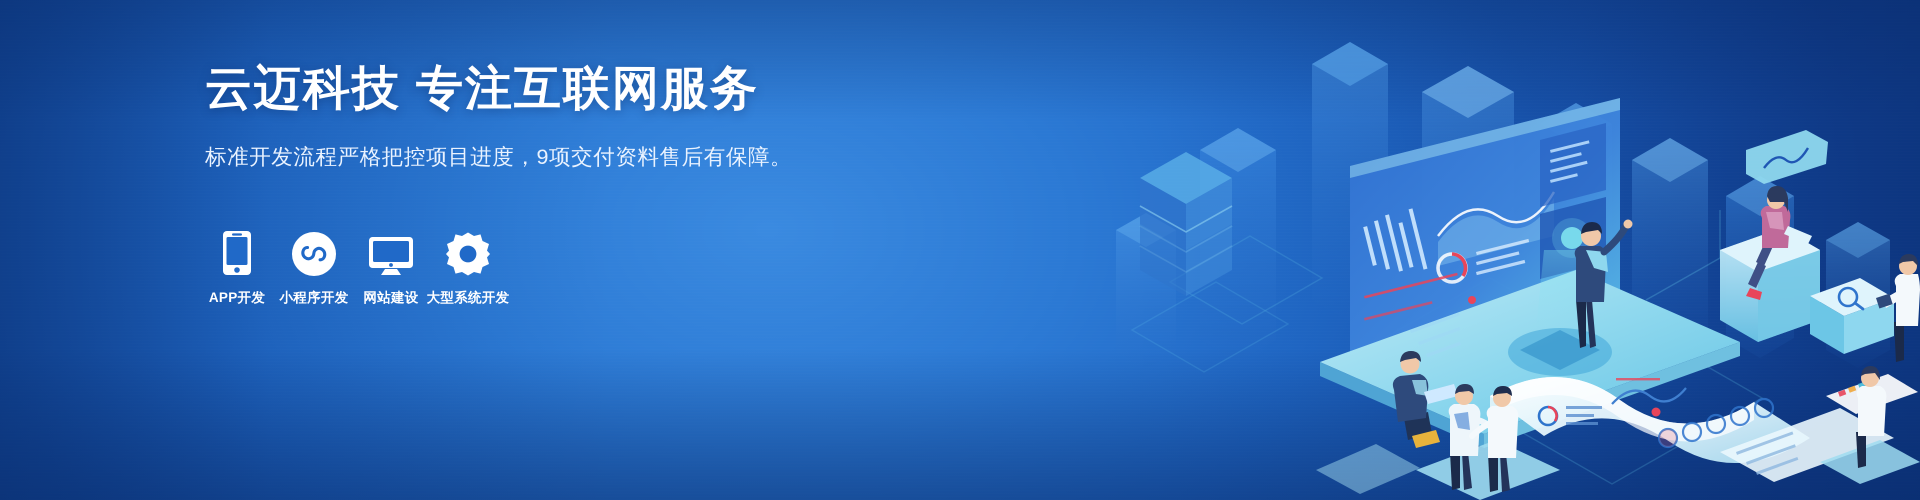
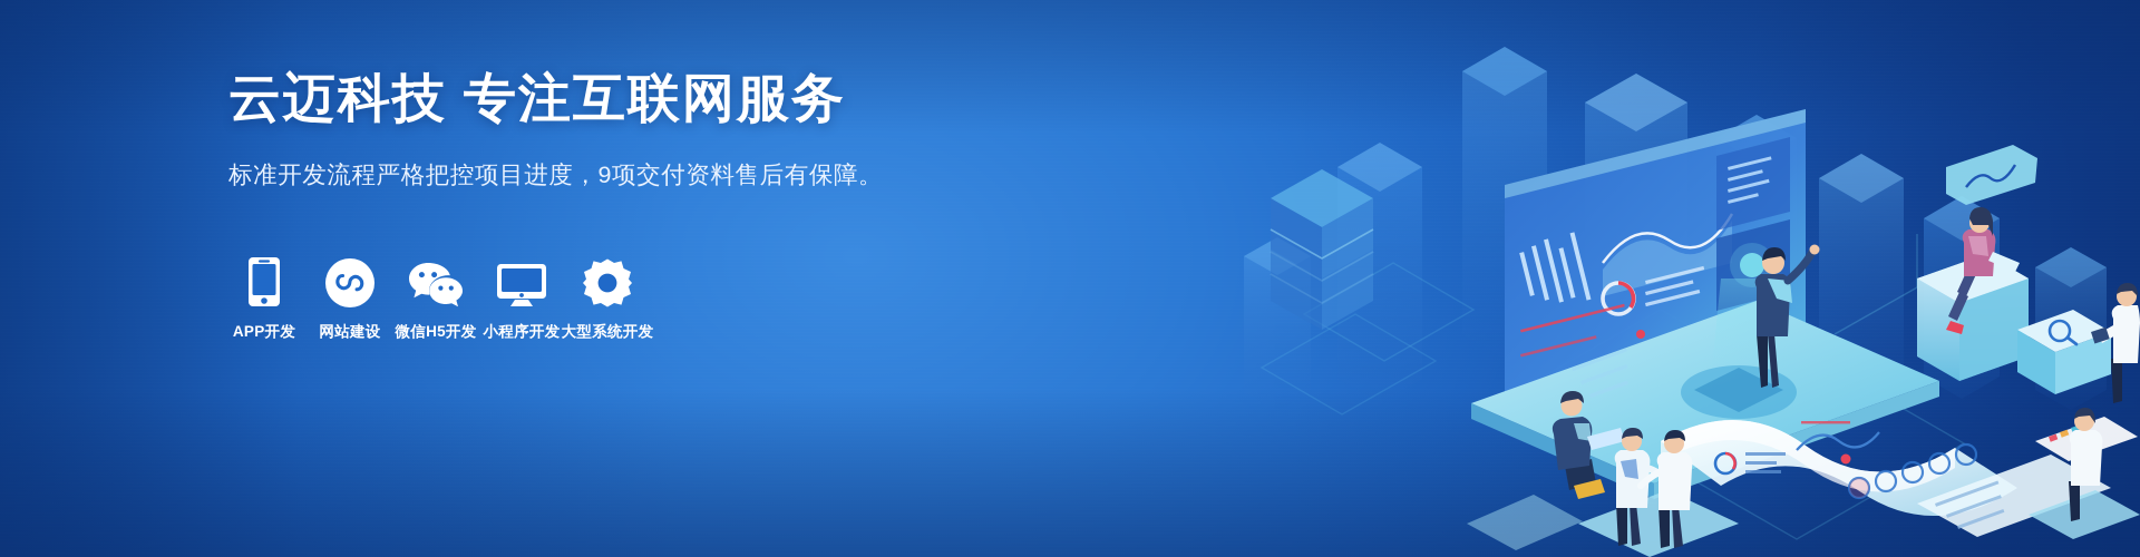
  云迈科技 专注互联网服务
  标准开发流程严格把控项目进度，9项交付资料售后有保障。
  APP开发
- 小程序开发
+ 网站建设
+ 微信H5开发
- 网站建设
+ 小程序开发
  大型系统开发
